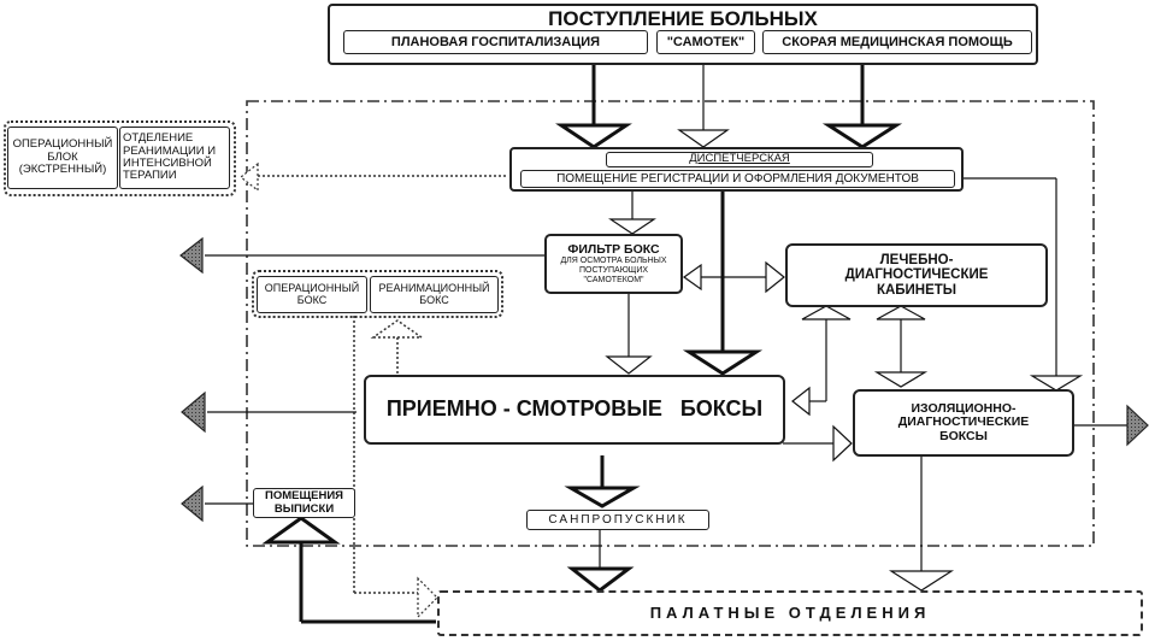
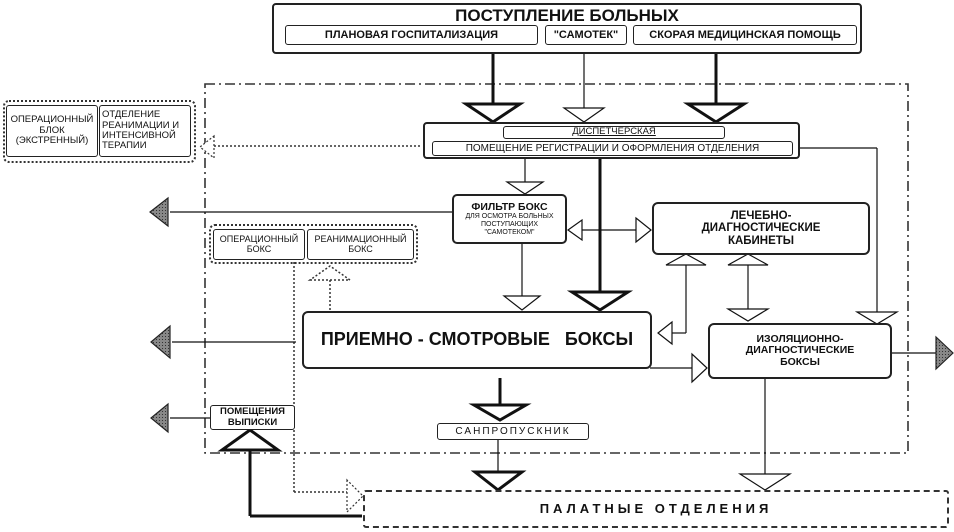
  ПОСТУПЛЕНИЕ БОЛЬНЫХ
  ПЛАНОВАЯ ГОСПИТАЛИЗАЦИЯ
  "САМОТЕК"
  СКОРАЯ МЕДИЦИНСКАЯ ПОМОЩЬ
  ОПЕРАЦИОННЫЙ БЛОК (ЭКСТРЕННЫЙ)
  ОТДЕЛЕНИЕ РЕАНИМАЦИИ И ИНТЕНСИВНОЙ ТЕРАПИИ
  ДИСПЕТЧЕРСКАЯ
- ПОМЕЩЕНИЕ РЕГИСТРАЦИИ И ОФОРМЛЕНИЯ ДОКУМЕНТОВ
+ ПОМЕЩЕНИЕ РЕГИСТРАЦИИ И ОФОРМЛЕНИЯ ОТДЕЛЕНИЯ
  ФИЛЬТР БОКС
  ЛЕЧЕБНО-ДИАГНОСТИЧЕСКИЕ КАБИНЕТЫ
  ОПЕРАЦИОННЫЙ БОКС
  РЕАНИМАЦИОННЫЙ БОКС
  ПРИЕМНО - СМОТРОВЫЕ БОКСЫ
  ИЗОЛЯЦИОННО-ДИАГНОСТИЧЕСКИЕ БОКСЫ
  ПОМЕЩЕНИЯ ВЫПИСКИ
  САНПРОПУСКНИК
  ПАЛАТНЫЕ ОТДЕЛЕНИЯ
